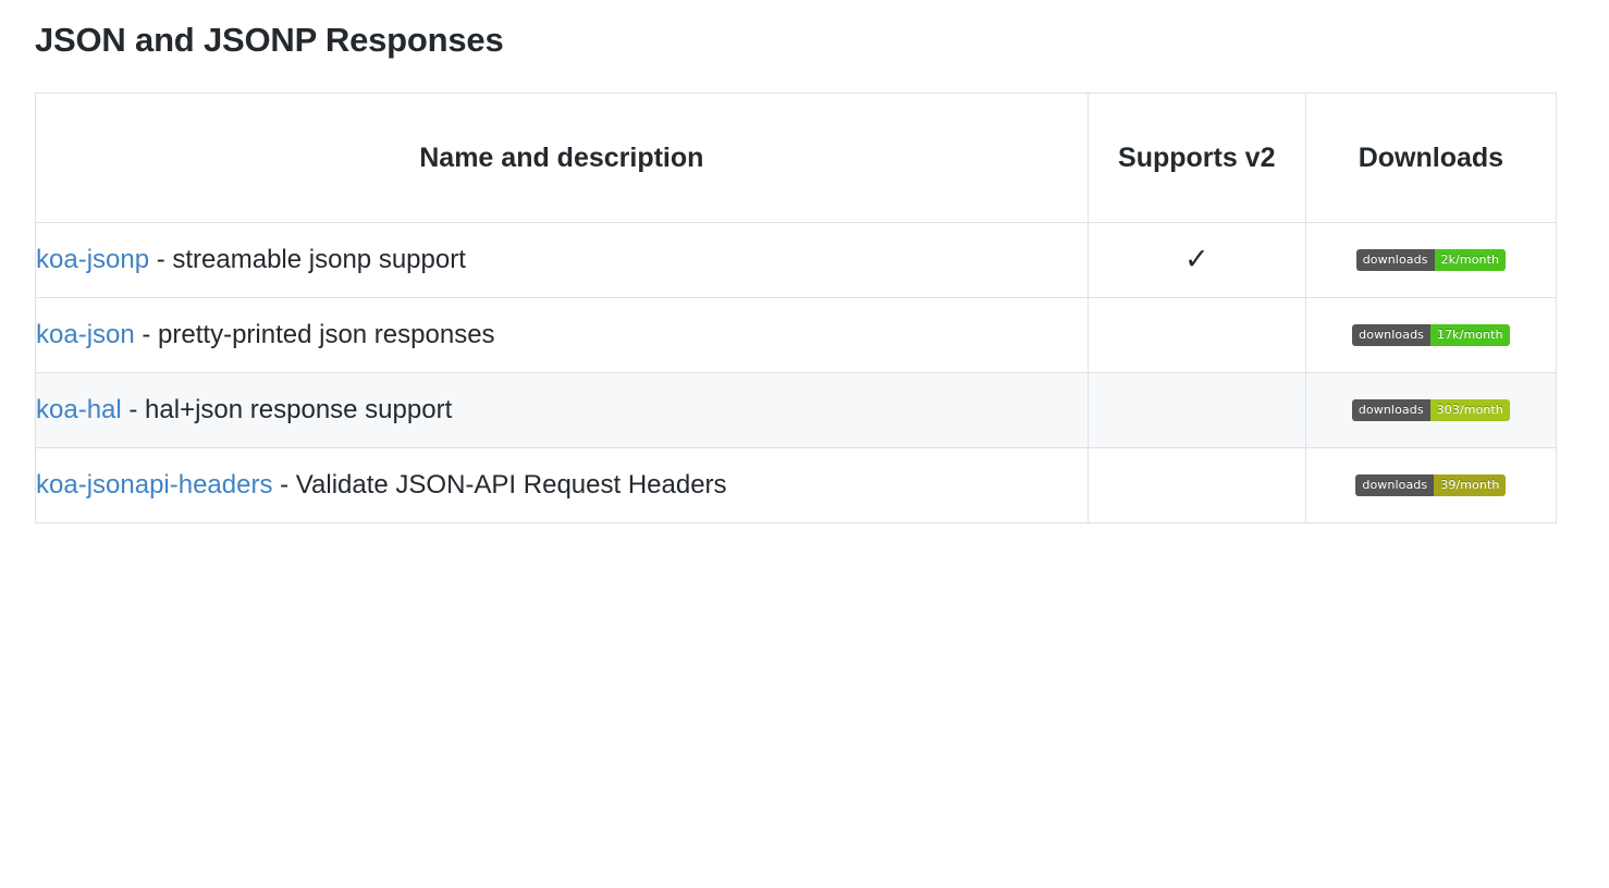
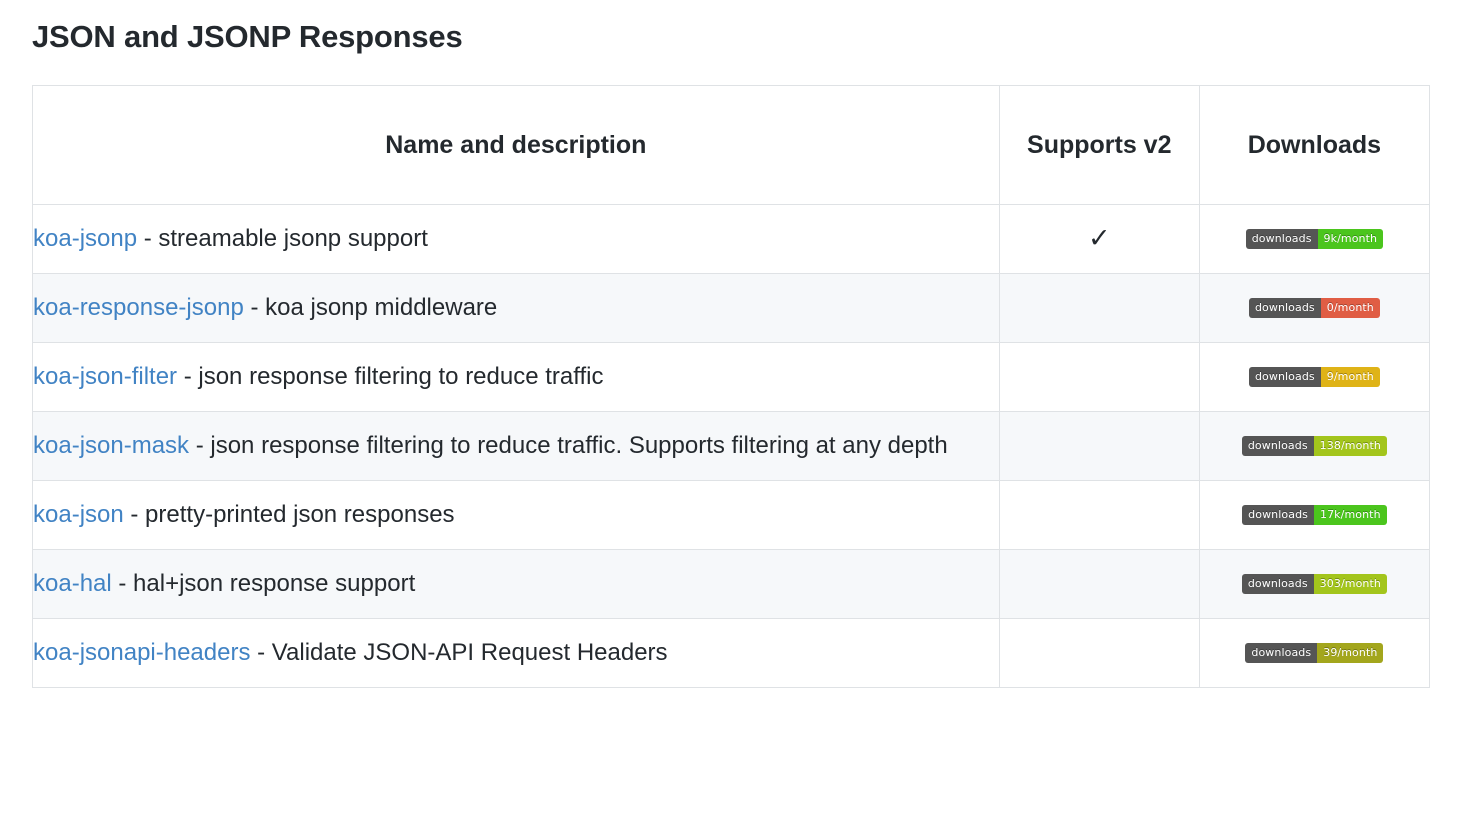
  JSON and JSONP Responses
  Name and description	Supports v2	Downloads
- koa-jsonp - streamable jsonp support	✓	downloads 2k/month
+ koa-jsonp - streamable jsonp support	✓	downloads 9k/month
+ koa-response-jsonp - koa jsonp middleware		downloads 0/month
+ koa-json-filter - json response filtering to reduce traffic		downloads 9/month
+ koa-json-mask - json response filtering to reduce traffic. Supports filtering at any depth		downloads 138/month
  koa-json - pretty-printed json responses		downloads 17k/month
  koa-hal - hal+json response support		downloads 303/month
  koa-jsonapi-headers - Validate JSON-API Request Headers		downloads 39/month
